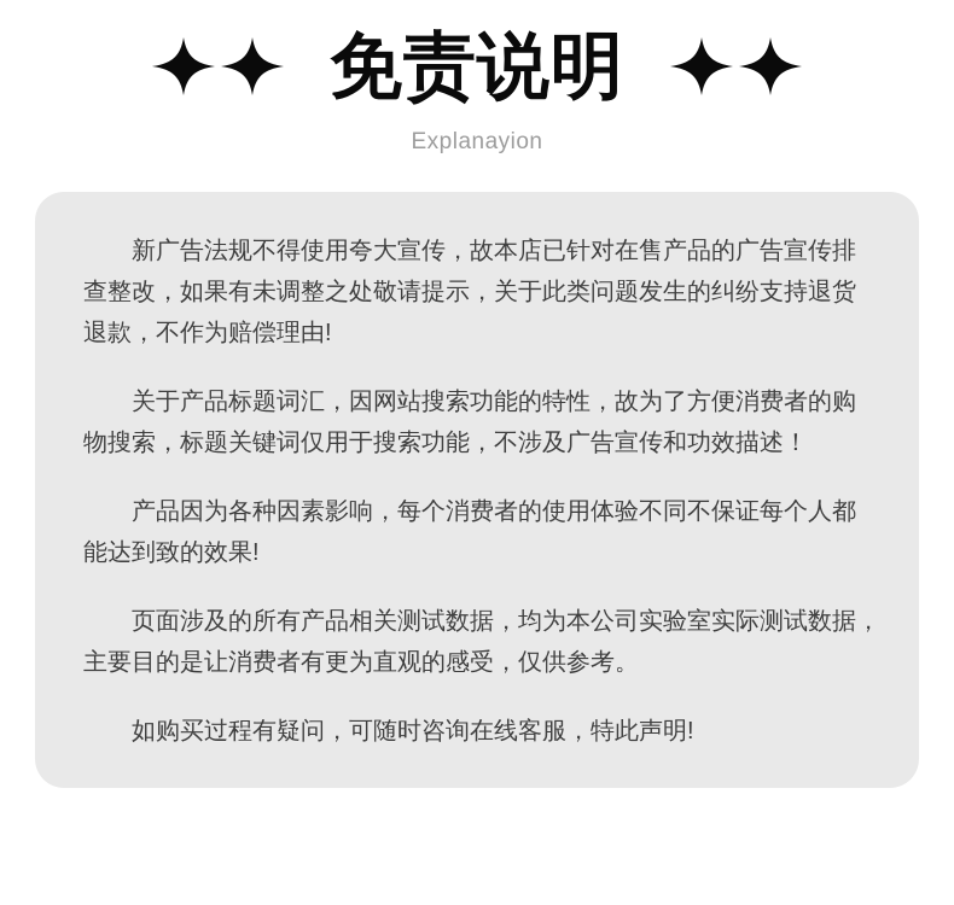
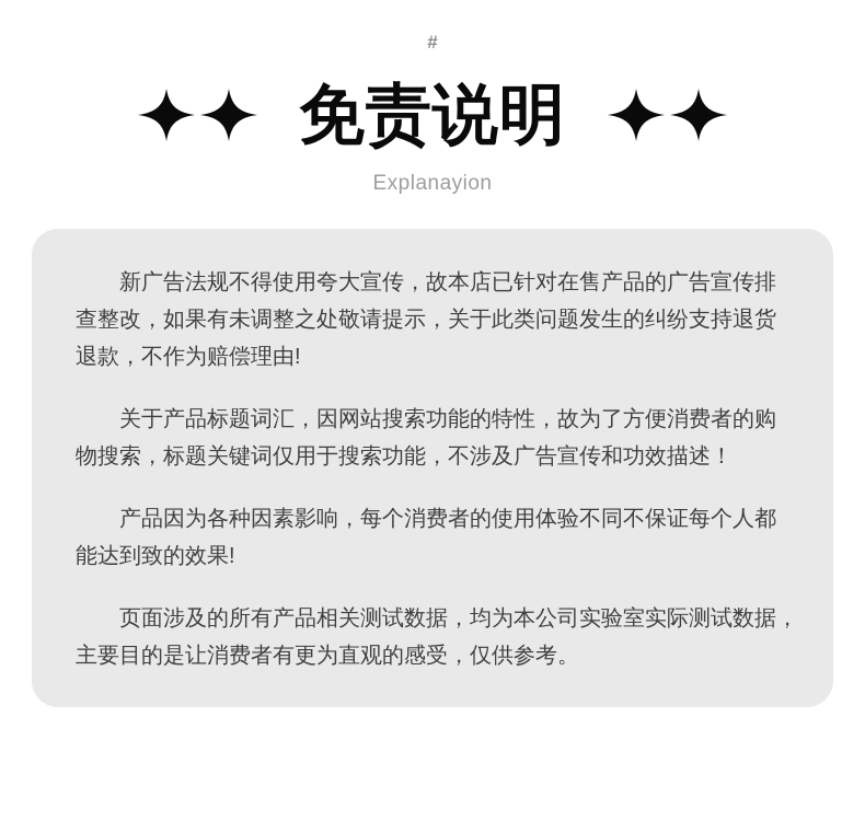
+ #
  免责说明
  Explanayion
  新广告法规不得使用夸大宣传，故本店已针对在售产品的广告宣传排
  查整改，如果有未调整之处敬请提示，关于此类问题发生的纠纷支持退货
  退款，不作为赔偿理由!
  关于产品标题词汇，因网站搜索功能的特性，故为了方便消费者的购
  物搜索，标题关键词仅用于搜索功能，不涉及广告宣传和功效描述！
  产品因为各种因素影响，每个消费者的使用体验不同不保证每个人都
  能达到致的效果!
  页面涉及的所有产品相关测试数据，均为本公司实验室实际测试数据，
  主要目的是让消费者有更为直观的感受，仅供参考。
- 如购买过程有疑问，可随时咨询在线客服，特此声明!
